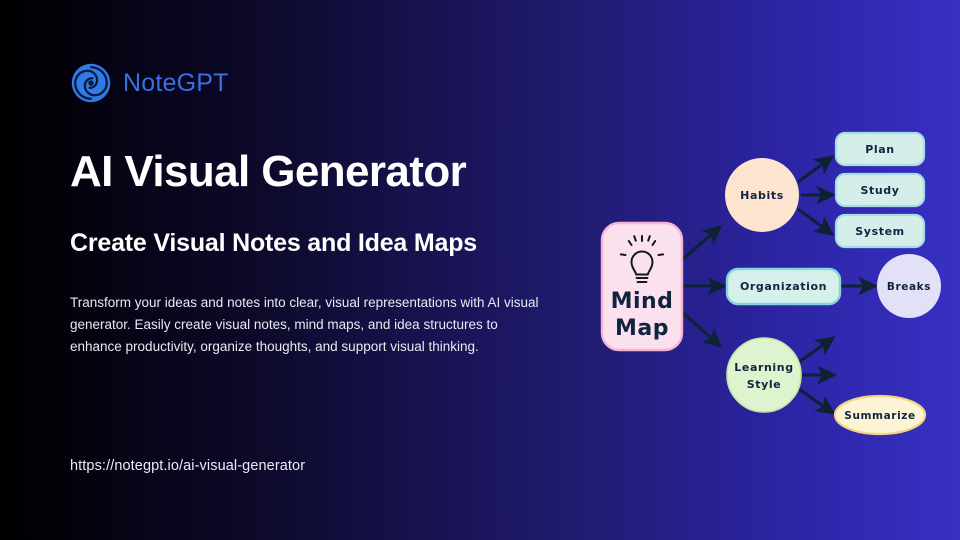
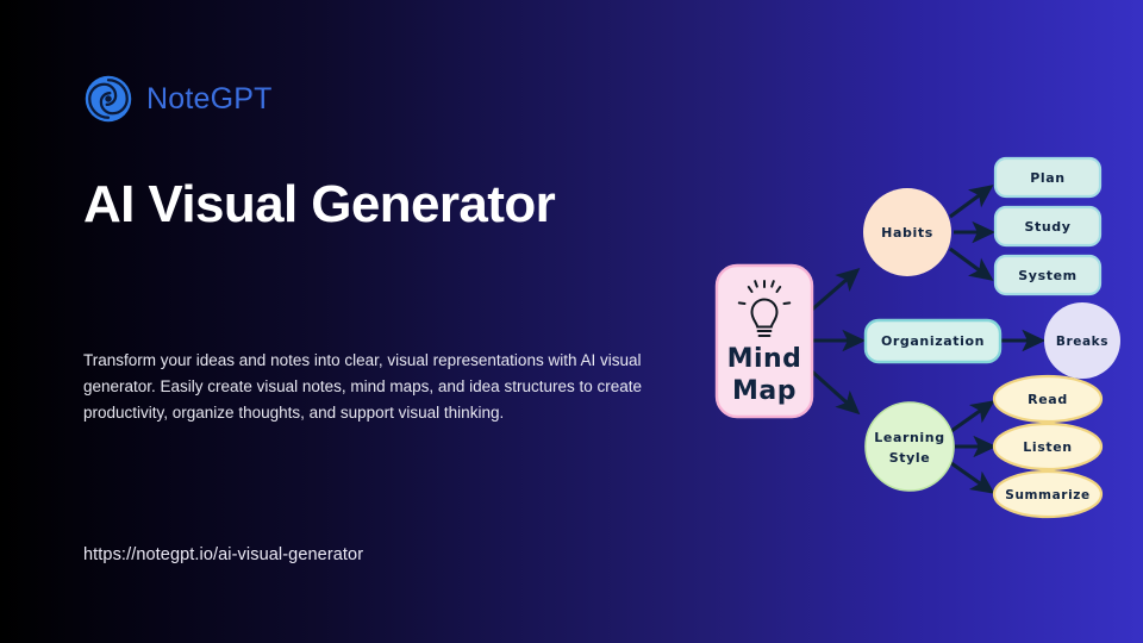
  NoteGPT
  AI Visual Generator
- Create Visual Notes and Idea Maps
- Transform your ideas and notes into clear, visual representations with AI visual generator. Easily create visual notes, mind maps, and idea structures to enhance productivity, organize thoughts, and support visual thinking.
+ Transform your ideas and notes into clear, visual representations with AI visual generator. Easily create visual notes, mind maps, and idea structures to create productivity, organize thoughts, and support visual thinking.
  https://notegpt.io/ai-visual-generator
  Mind
  Map
  Habits
  Plan
  Study
  System
  Organization
  Breaks
  Learning
  Style
+ Read
+ Listen
  Summarize
